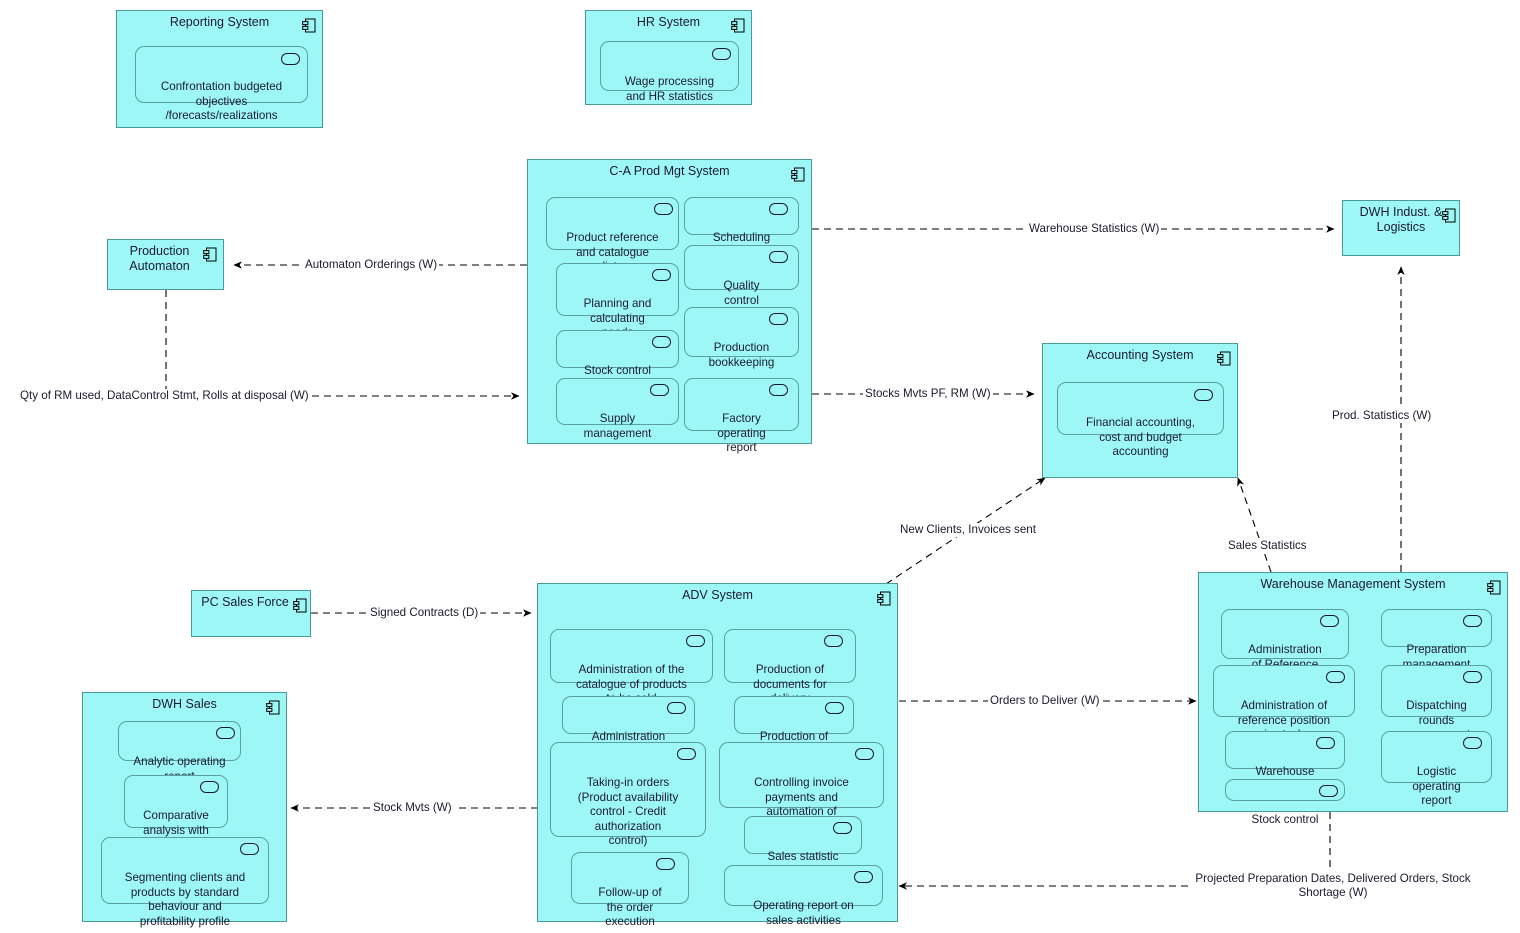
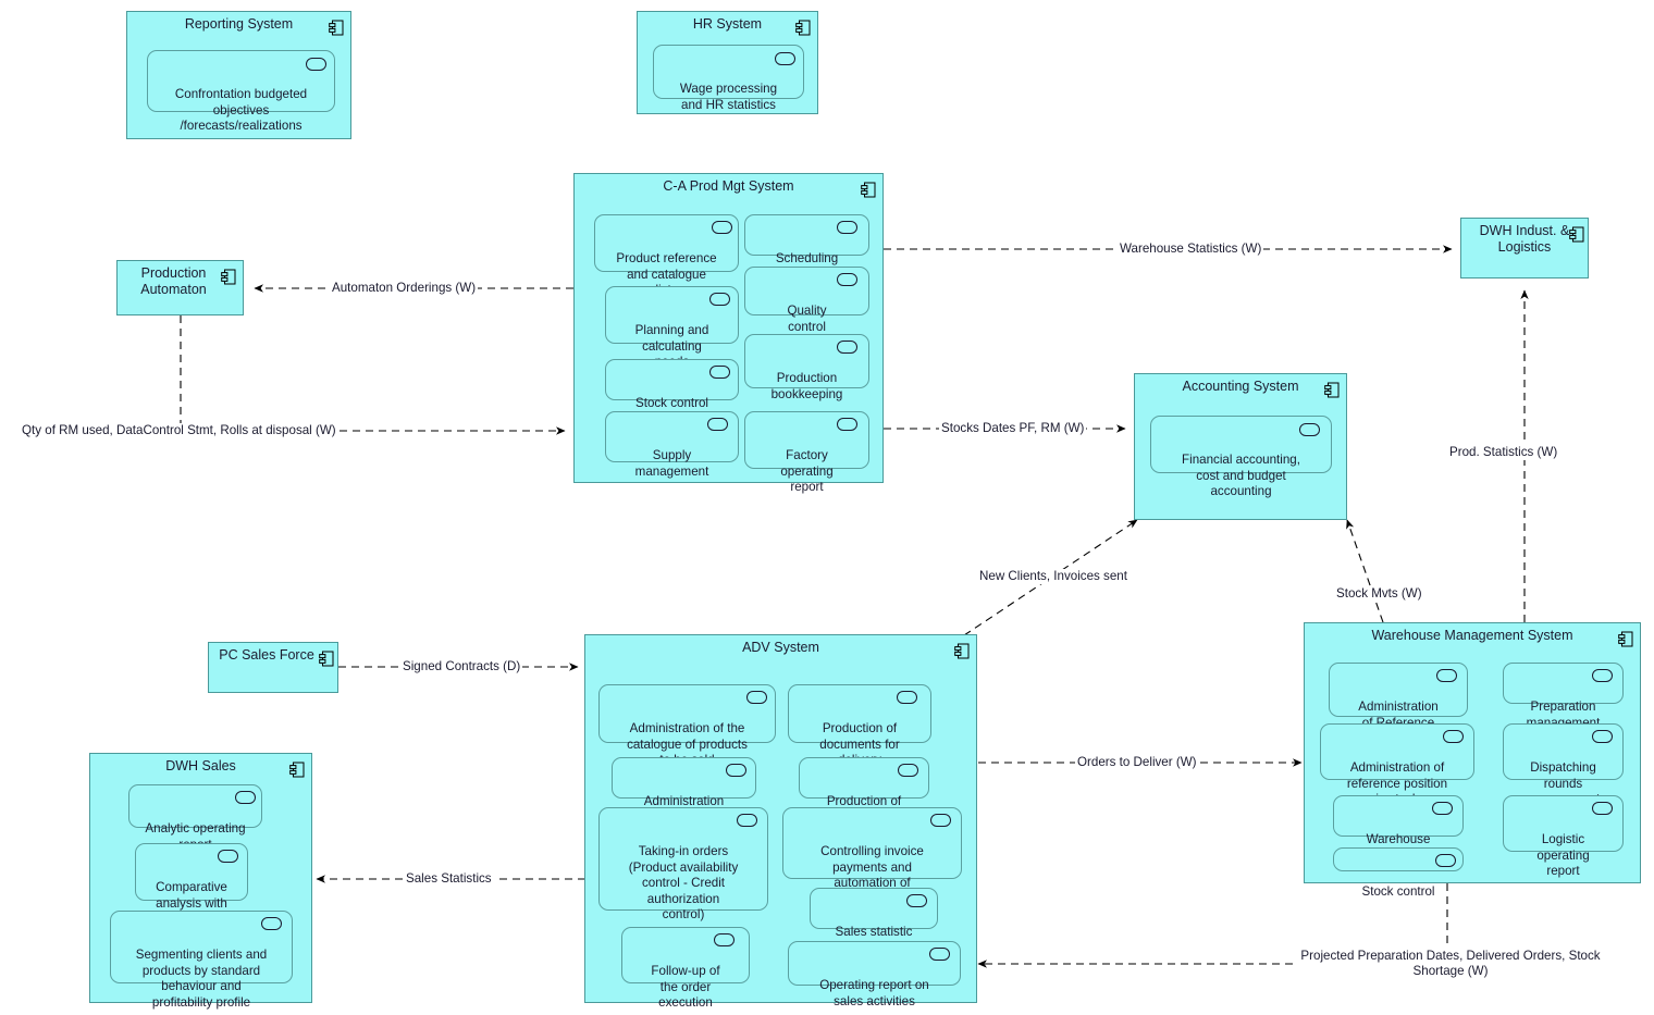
  Automaton Orderings (W)
  Qty of RM used, DataControl Stmt, Rolls at disposal (W)
  Warehouse Statistics (W)
- Stocks Mvts PF, RM (W)
+ Stocks Dates PF, RM (W)
  Prod. Statistics (W)
  New Clients, Invoices sent
- Sales Statistics
+ Stock Mvts (W)
  Signed Contracts (D)
  Orders to Deliver (W)
- Stock Mvts (W)
+ Sales Statistics
  Projected Preparation Dates, Delivered Orders, Stock
  Shortage (W)
  Reporting System
  Confrontation budgeted objectives
  /forecasts/realizations
  HR System
  Wage processing
  and HR statistics
  C-A Prod Mgt System
  Product reference
  and catalogue
  Planning and
  calculating
  Stock control
  Supply
  management
  Scheduling
  Quality
  control
  Production
  bookkeeping
  Factory
  operating
  report
  Production
  Automaton
  DWH Indust. &
  Logistics
  Accounting System
  Financial accounting,
  cost and budget
  accounting
  PC Sales Force
  ADV System
  Administration of the
  catalogue of products
  Administration
  Taking-in orders
  (Product availability
  control - Credit
  authorization
  control)
  Follow-up of
  the order
  execution
  Production of
  documents for
  Production of
  Controlling invoice
  payments and
  automation of
  Sales statistic
  Operating report on
  sales activities
  DWH Sales
  Analytic operating
  Comparative
  analysis with
  Segmenting clients and
  products by standard
  behaviour and
  profitability profile
  Warehouse Management System
  Administration
  of Reference
  Administration of
  reference position
  Warehouse
  Stock control
  Preparation
  management
  Dispatching
  rounds
  Logistic
  operating
  report
